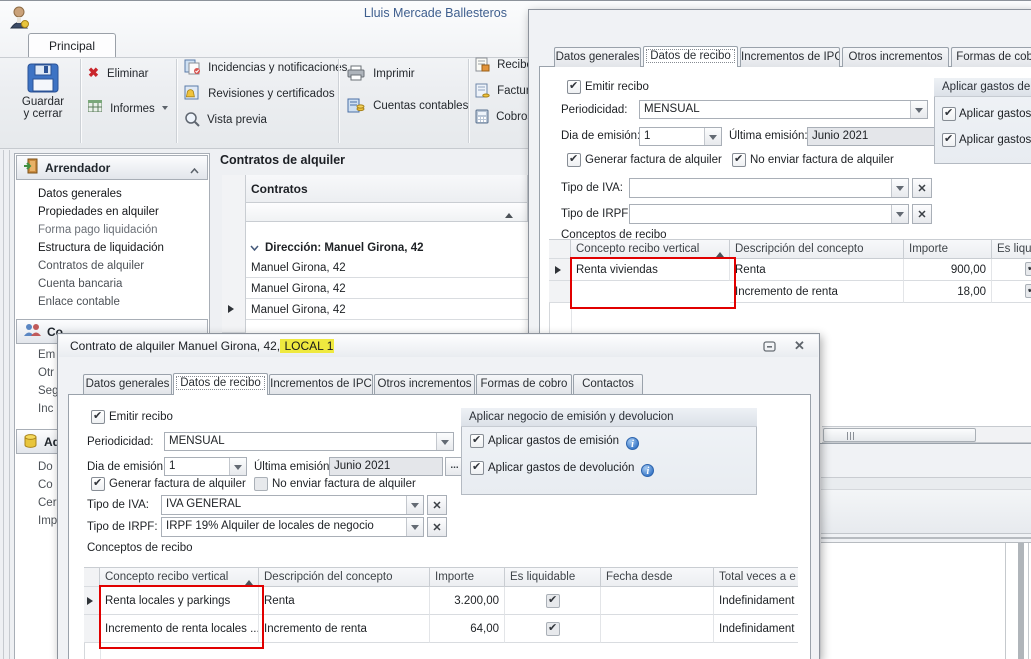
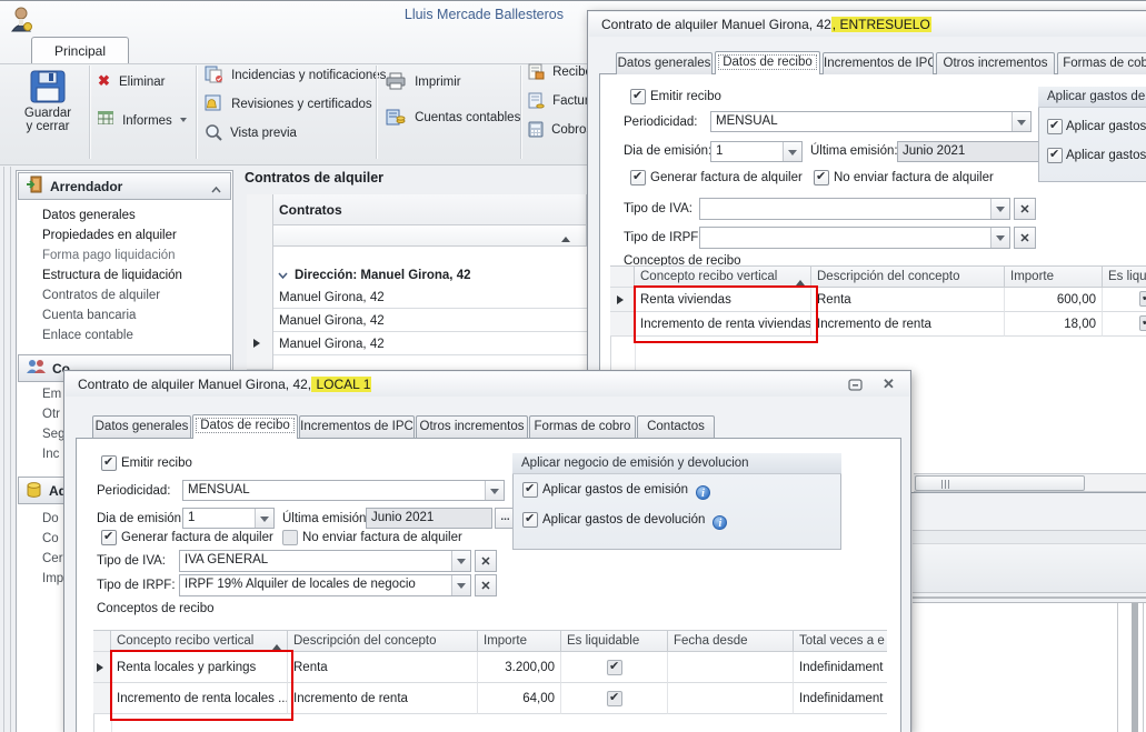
  Lluis Mercade Ballesteros
  Principal
  Guardar
  y cerrar
  ✖ Eliminar
  Informes
  Incidencias y notificacions
  Revisiones y certificados
  Vista previa
  Imprimir
  Cuentas contables
  Recib
  Cobro
  Arrendador
  Datos generales
  Propiedades en alquiler
  Forma pago liquidación
  Estructura de liquidación
  Contratos de alquiler
  Cuenta bancaria
  Enlace contable
  Co
  Em
  Otr
  Seg
  Inc
  Do
  Co
  Cer
  Imp
  Contratos de alquiler
  Contratos
  Dirección: Manuel Girona, 42
  Manuel Girona, 42
  Manuel Girona, 42
  Manuel Girona, 42
+ Contrato de alquiler Manuel Girona, 42, ENTRESUELO
  Datos generales
  Datos de recibo
  Incrementos de IPC
  Otros incrementos
  Formas de cob
  Emitir recibo
  Periodicidad:
  MENSUAL
  Dia de emisión
  1
  Última emisión:
  Junio 2021
  Generar factura de alquiler
  No enviar factura de alquiler
  Tipo de IVA:
  ✕
  Tipo de IRPF
  ✕
  Conceptos de recibo
  Aplicar gastos de
  Aplicar gastos
  Aplicar gastos
  Concepto recibo vertical
  Descripción del concepto
  Importe
  Renta viviendas
  Renta
- 900,00
+ 600,00
+ Incremento de renta viviendas
  Incremento de renta
  18,00
  Contrato de alquiler Manuel Girona, 42, LOCAL 1
  ✕
  Datos generales
  Datos de recibo
  Incrementos de IPC
  Otros incrementos
  Formas de cobro
  Contactos
  Emitir recibo
  Periodicidad:
  MENSUAL
  Dia de emisión
  1
  Última emisión
  Junio 2021
  ...
  Generar factura de alquiler
  No enviar factura de alquiler
  Tipo de IVA:
  IVA GENERAL
  ✕
  Tipo de IRPF:
  IRPF 19% Alquiler de locales de negocio
  ✕
  Conceptos de recibo
  Aplicar negocio de emisión y devolucion
  Aplicar gastos de emisión i
  Aplicar gastos de devolución i
  Concepto recibo vertical
  Descripción del concepto
  Importe
  Es liquidable
  Fecha desde
  Total veces a e
  Renta locales y parkings
  Renta
  3.200,00
  Indefinidament
  Incremento de renta locales ..
  Incremento de renta
  64,00
  Indefinidament
